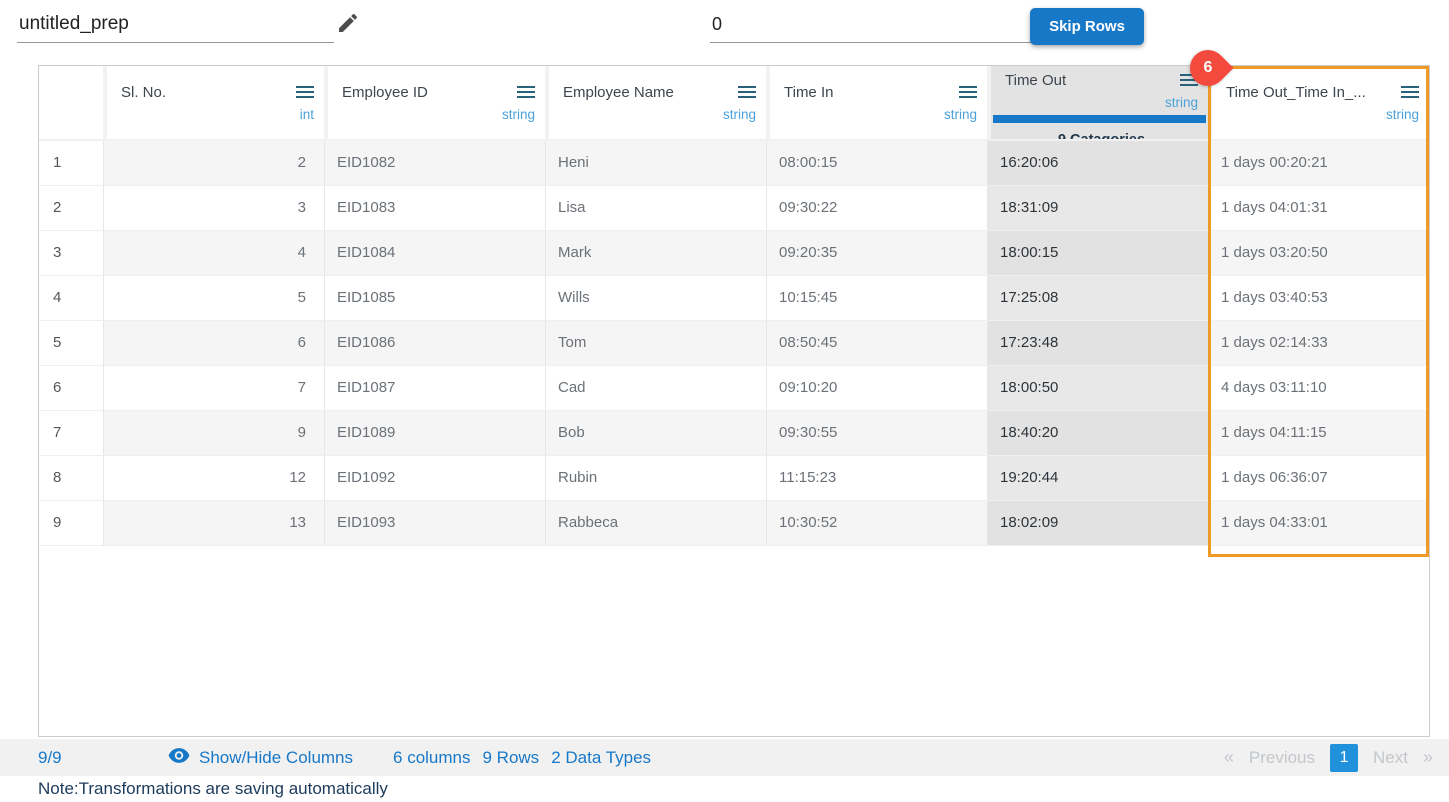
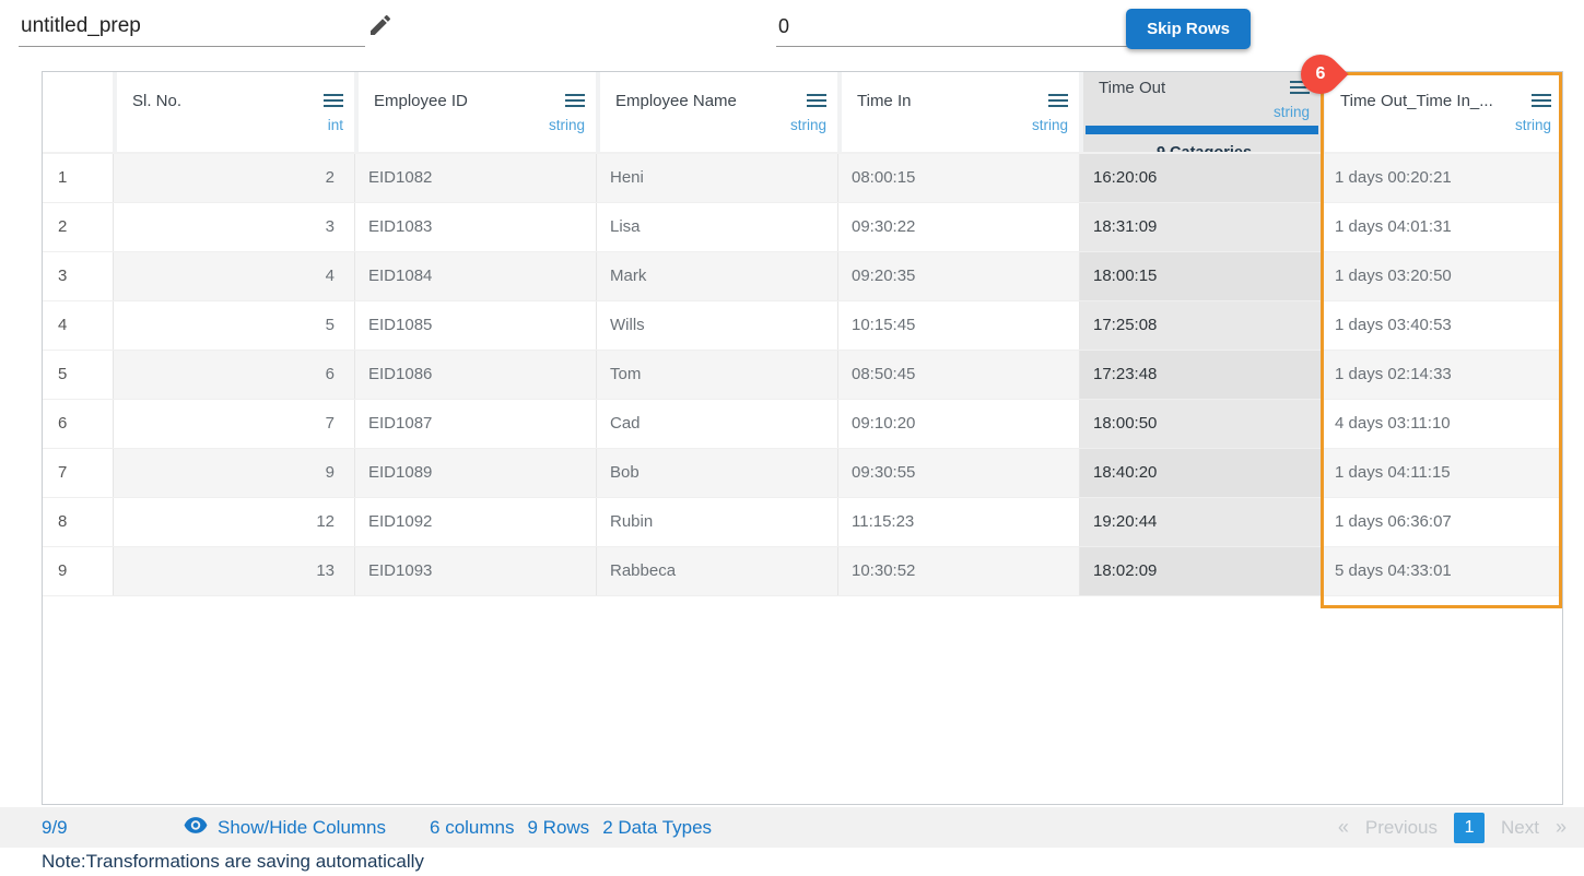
  untitled_prep
  0
  Skip Rows
  Sl. No.
  int
  Employee ID
  string
  Employee Name
  string
  Time In
  string
  Time Out
  string
  Time Out_Time In_...
  string
  1
  2
  EID1082
  Heni
  08:00:15
  16:20:06
  1 days 00:20:21
  2
  3
  EID1083
  Lisa
  09:30:22
  18:31:09
  1 days 04:01:31
  3
  4
  EID1084
  Mark
  09:20:35
  18:00:15
  1 days 03:20:50
  4
  5
  EID1085
  Wills
  10:15:45
  17:25:08
  1 days 03:40:53
  5
  6
  EID1086
  Tom
  08:50:45
  17:23:48
  1 days 02:14:33
  6
  7
  EID1087
  Cad
  09:10:20
  18:00:50
  4 days 03:11:10
  7
  9
  EID1089
  Bob
  09:30:55
  18:40:20
  1 days 04:11:15
  8
  12
  EID1092
  Rubin
  11:15:23
  19:20:44
  1 days 06:36:07
  9
  13
  EID1093
  Rabbeca
  10:30:52
  18:02:09
- 1 days 04:33:01
+ 5 days 04:33:01
  9/9
  Show/Hide Columns
  6 columns
  9 Rows
  2 Data Types
  «
  Previous
  1
  Next
  »
  Note:Transformations are saving automatically
